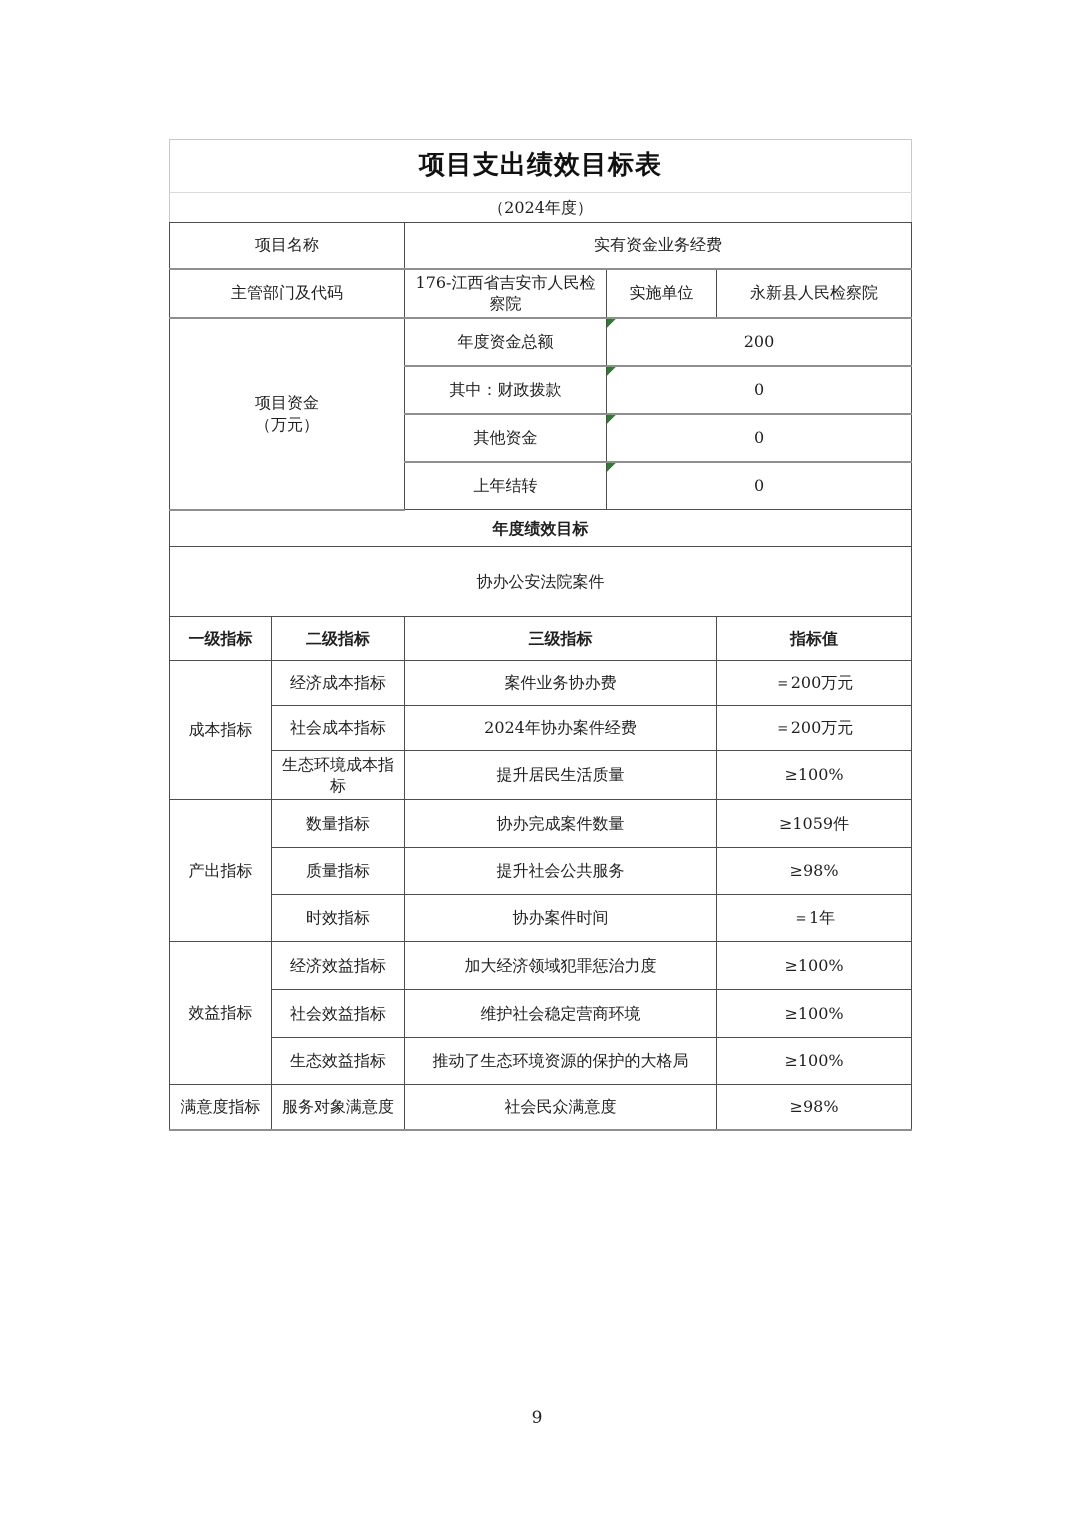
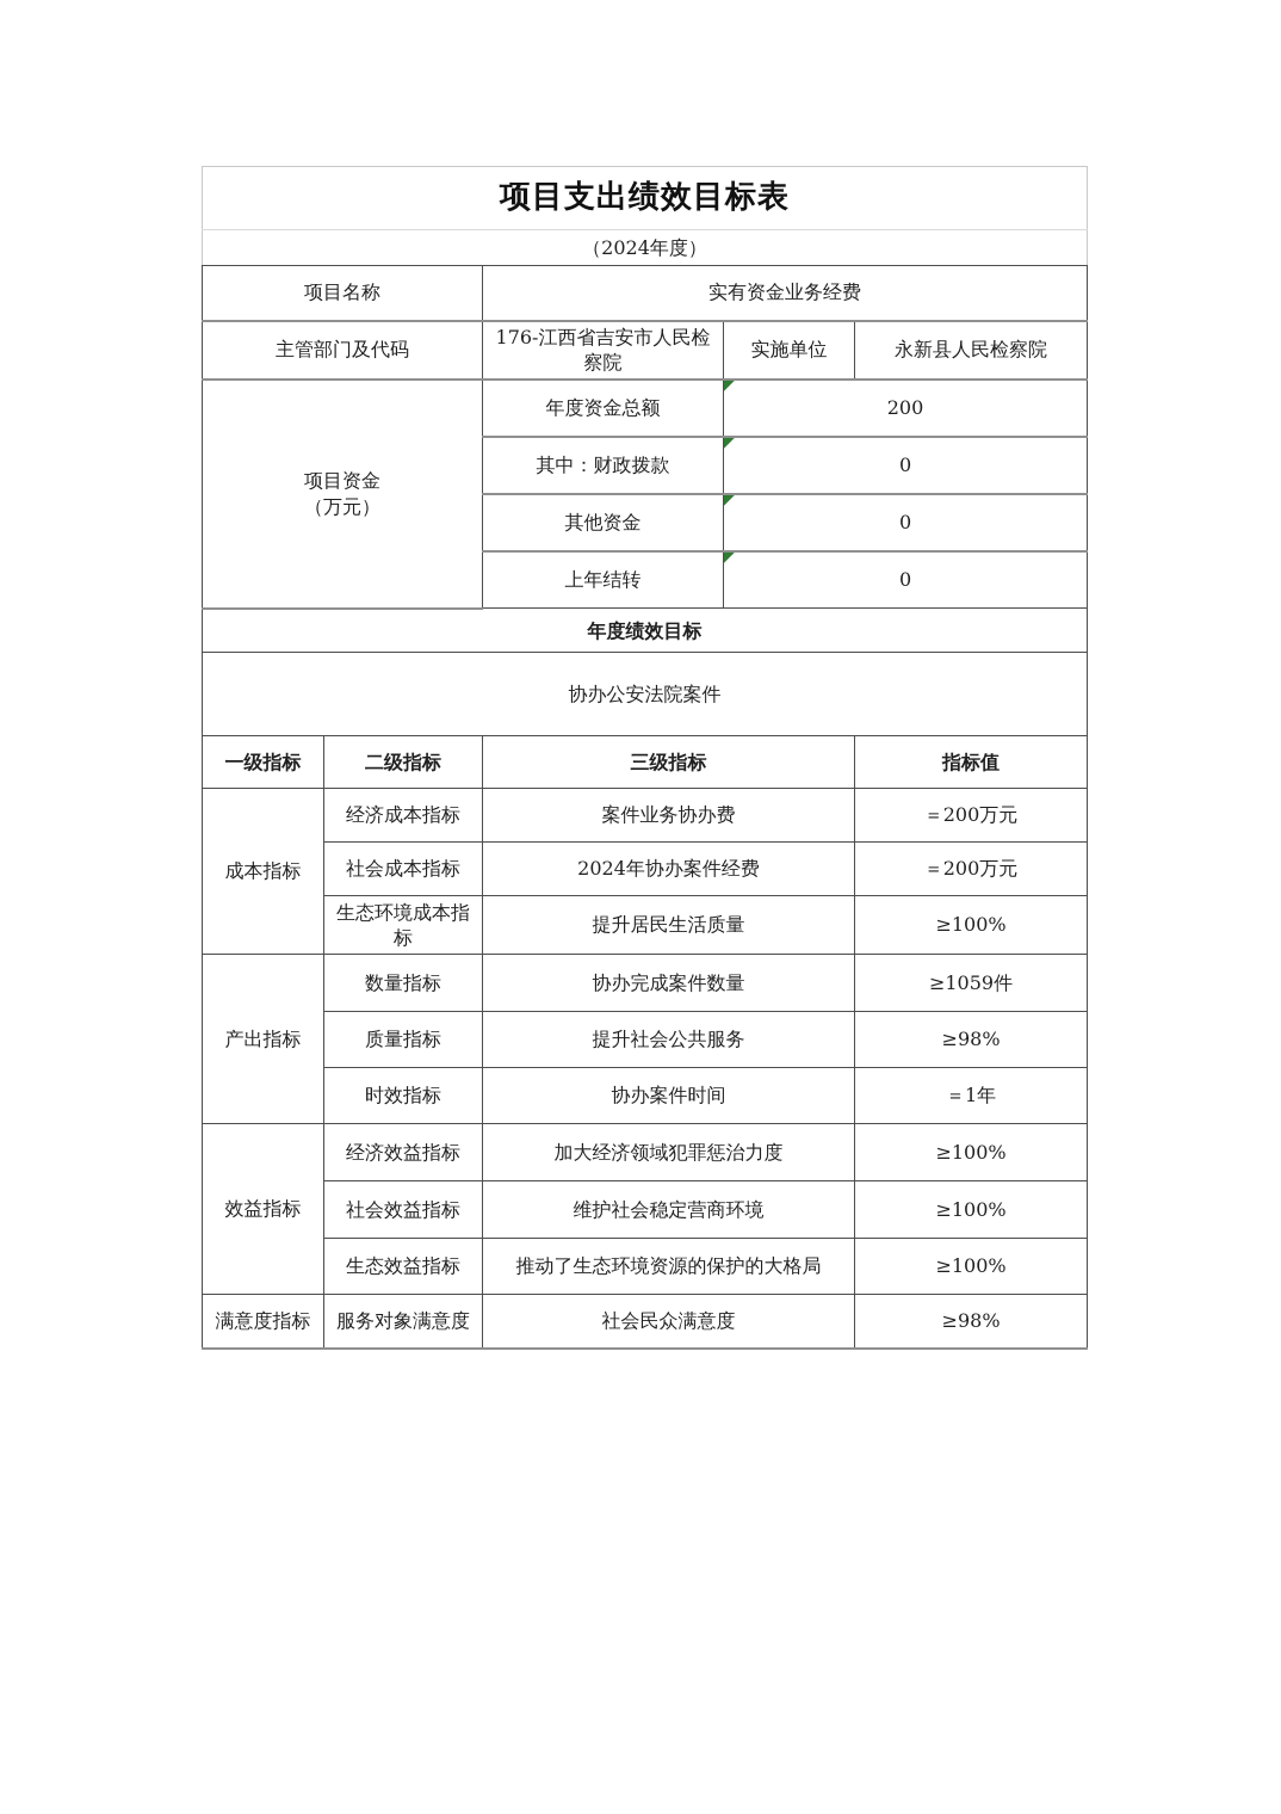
  项目支出绩效目标表
  （2024年度）
  项目名称	实有资金业务经费
  主管部门及代码	176-江西省吉安市人民检察院	实施单位	永新县人民检察院
  项目资金 （万元）	年度资金总额	200
  其中：财政拨款	0
  其他资金	0
  上年结转	0
  年度绩效目标
  协办公安法院案件
  一级指标	二级指标	三级指标	指标值
  成本指标	经济成本指标	案件业务协办费	＝200万元
  社会成本指标	2024年协办案件经费	＝200万元
  生态环境成本指标	提升居民生活质量	≥100%
  产出指标	数量指标	协办完成案件数量	≥1059件
  质量指标	提升社会公共服务	≥98%
  时效指标	协办案件时间	＝1年
  效益指标	经济效益指标	加大经济领域犯罪惩治力度	≥100%
  社会效益指标	维护社会稳定营商环境	≥100%
  生态效益指标	推动了生态环境资源的保护的大格局	≥100%
  满意度指标	服务对象满意度	社会民众满意度	≥98%
- 9
